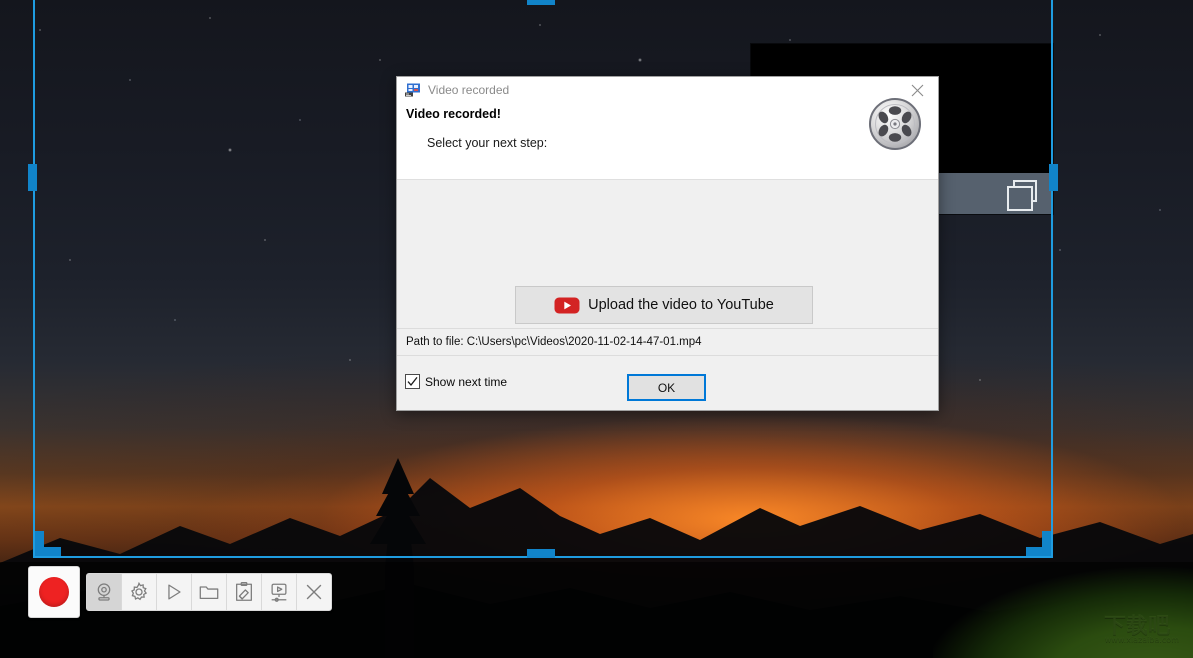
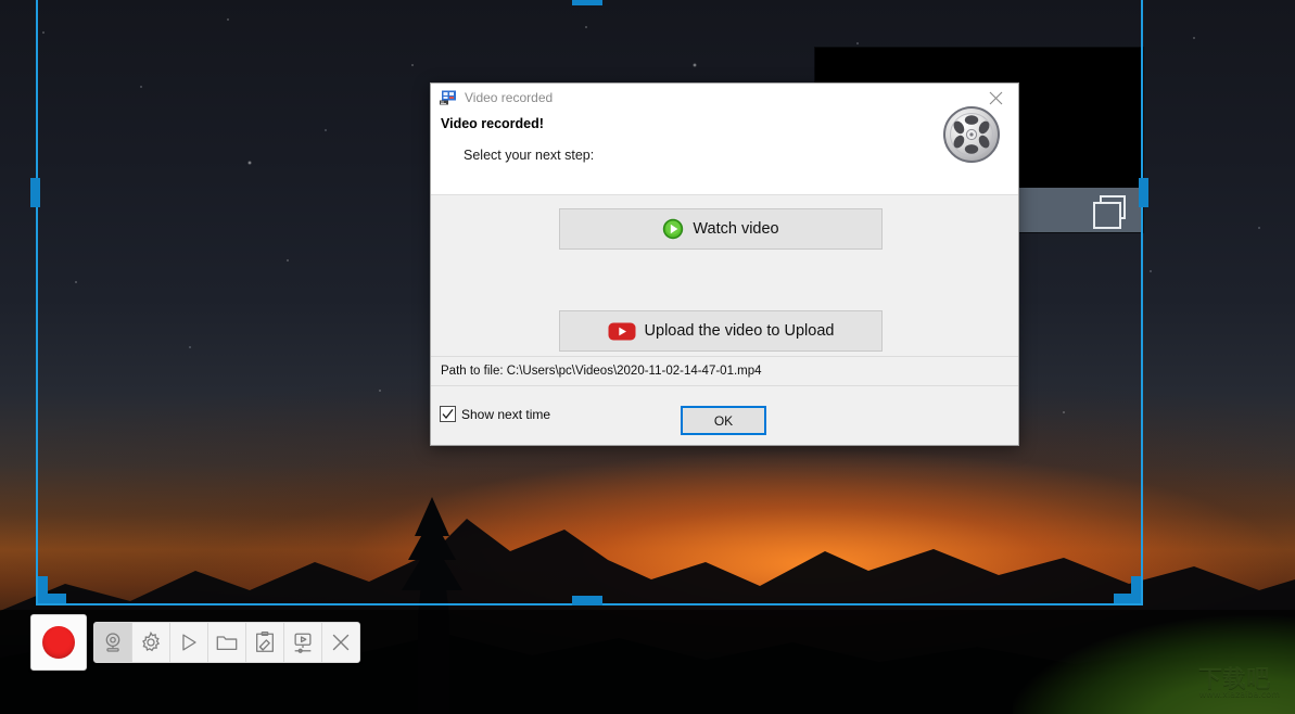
  下载吧
  Video recorded
  Video recorded!
  Select your next step:
+ Watch video
- Upload the video to YouTube
+ Upload the video to Upload
  Path to file: C:\Users\pc\Videos\2020-11-02-14-47-01.mp4
  Show next time
  OK
